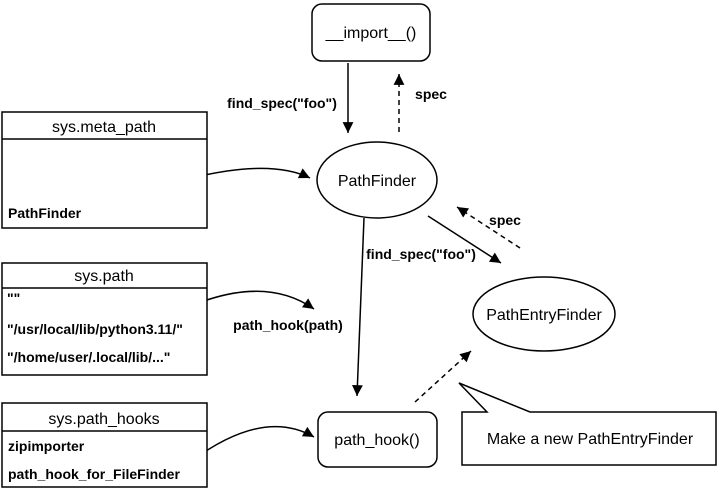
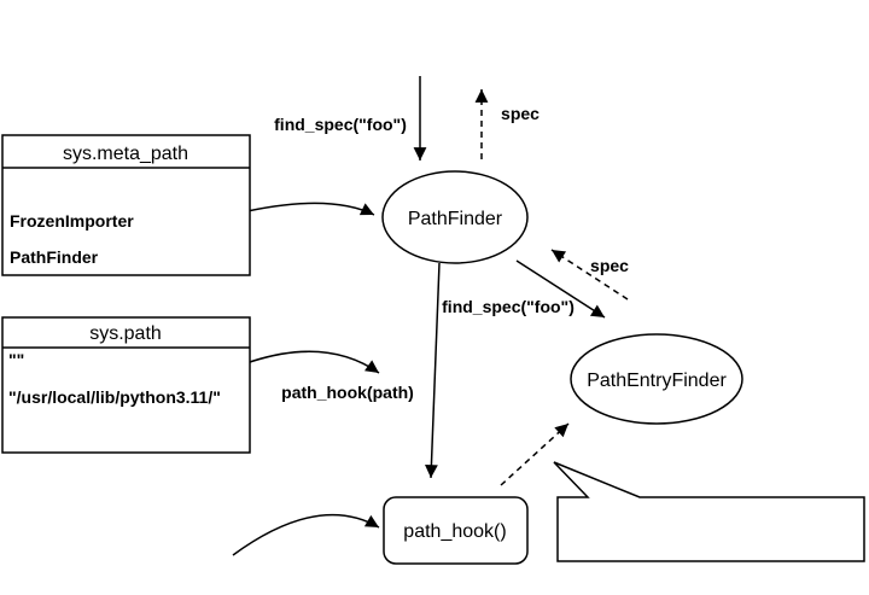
  find_spec("foo")
  spec
  find_spec("foo")
  spec
  path_hook(path)
- __import__()
  PathFinder
  PathEntryFinder
  path_hook()
  sys.meta_path
+ FrozenImporter
  PathFinder
  sys.path
  ""
  "/usr/local/lib/python3.11/"
- "/home/user/.local/lib/..."
- sys.path_hooks
- zipimporter
- path_hook_for_FileFinder
- Make a new PathEntryFinder
